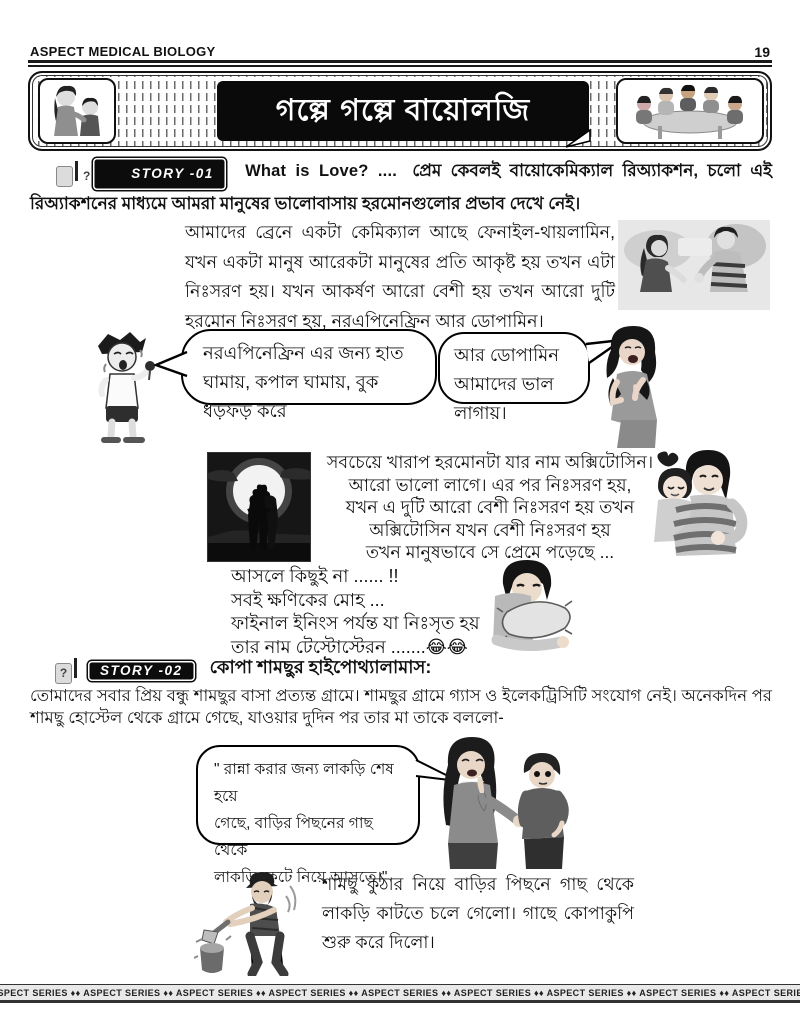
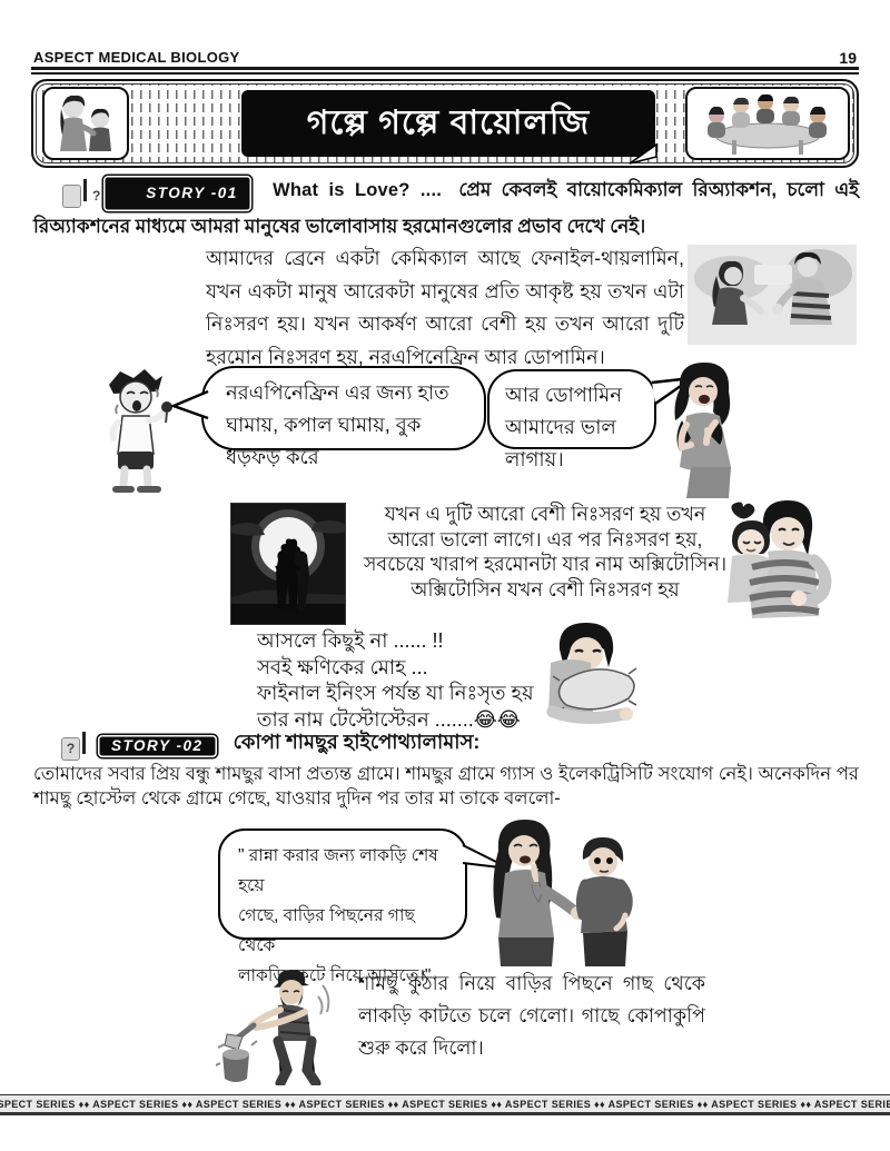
  ASPECT MEDICAL BIOLOGY
  19
  গল্পে গল্পে বায়োলজি
  ? STORY -01 What is Love? .... প্রেম কেবলই বায়োকেমিক্যাল রিঅ্যাকশন, চলো এই রিঅ্যাকশনের মাধ্যমে আমরা মানুষের ভালোবাসায় হরমোনগুলোর প্রভাব দেখে নেই।
  আমাদের ব্রেনে একটা কেমিক্যাল আছে ফেনাইল-থায়লামিন, যখন একটা মানুষ আরেকটা মানুষের প্রতি আকৃষ্ট হয় তখন এটা নিঃসরণ হয়। যখন আকর্ষণ আরো বেশী হয় তখন আরো দুটি হরমোন নিঃসরণ হয়, নরএপিনেফ্রিন আর ডোপামিন।
  নরএপিনেফ্রিন এর জন্য হাত ঘামায়, কপাল ঘামায়, বুক ধড়ফড় করে
  আর ডোপামিন
  আমাদের ভাল লাগায়।
- সবচেয়ে খারাপ হরমোনটা যার নাম অক্সিটোসিন।
+ যখন এ দুটি আরো বেশী নিঃসরণ হয় তখন
  আরো ভালো লাগে। এর পর নিঃসরণ হয়,
- যখন এ দুটি আরো বেশী নিঃসরণ হয় তখন
+ সবচেয়ে খারাপ হরমোনটা যার নাম অক্সিটোসিন।
  অক্সিটোসিন যখন বেশী নিঃসরণ হয়
- তখন মানুষভাবে সে প্রেমে পড়েছে ...
  আসলে কিছুই না ...... !!
  সবই ক্ষণিকের মোহ ...
  ফাইনাল ইনিংস পর্যন্ত যা নিঃসৃত হয়
  তার নাম টেস্টোস্টেরন .......😂😂
  ? STORY -02 কোপা শামছুর হাইপোথ্যালামাস:
  তোমাদের সবার প্রিয় বন্ধু শামছুর বাসা প্রত্যন্ত গ্রামে। শামছুর গ্রামে গ্যাস ও ইলেকট্রিসিটি সংযোগ নেই। অনেকদিন পর শামছু হোস্টেল থেকে গ্রামে গেছে, যাওয়ার দুদিন পর তার মা তাকে বললো-
  " রান্না করার জন্য লাকড়ি শেষ হয়ে
  গেছে, বাড়ির পিছনের গাছ থেকে
  লাকড়িটে নিয়ে আসতে।"
  শামছু কুঠার নিয়ে বাড়ির পিছনে গাছ থেকে লাকড়ি কাটতে চলে গেলো। গাছে কোপাকুপি শুরু করে দিলো।
  SPECT SERIES ♦♦ ASPECT SERIES ♦♦ ASPECT SERIES ♦♦ ASPECT SERIES ♦♦ ASPECT SERIES ♦♦ ASPECT SERIES ♦♦ ASPECT SERIES ♦♦ ASPECT SERIES ♦♦ ASPECT SERI
